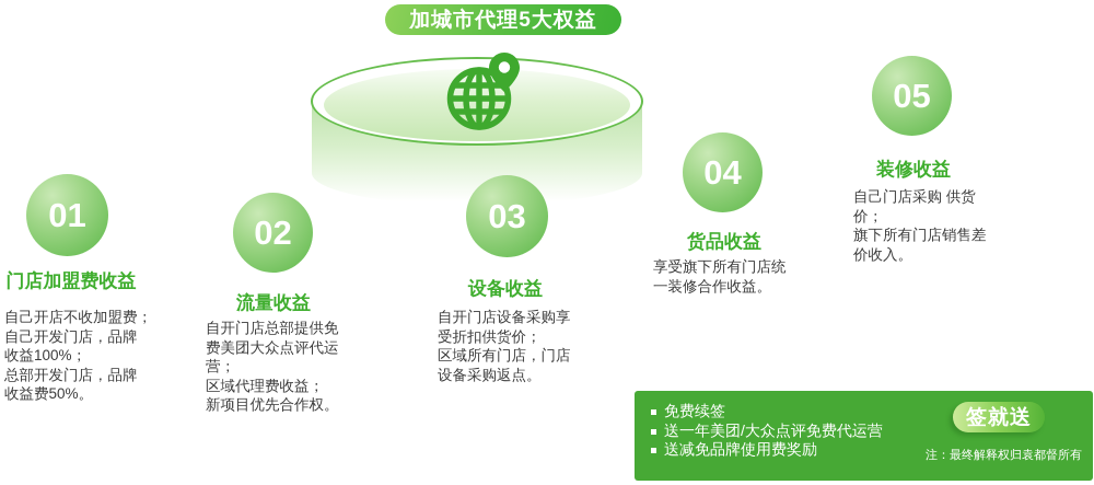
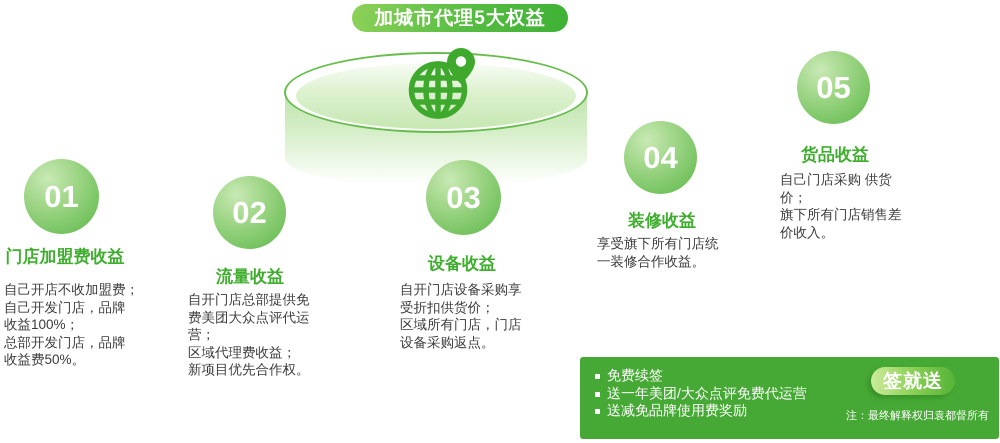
  加城市代理5大权益
  01
  门店加盟费收益
  自己开店不收加盟费；
  自己开发门店，品牌
  收益100%；
  总部开发门店，品牌
  收益费50%。
  02
  流量收益
  自开门店总部提供免
  费美团大众点评代运
  营；
  区域代理费收益；
  新项目优先合作权。
  03
  设备收益
  自开门店设备采购享
  受折扣供货价；
  区域所有门店，门店
  设备采购返点。
  04
- 货品收益
+ 装修收益
  享受旗下所有门店统
  一装修合作收益。
  05
- 装修收益
+ 货品收益
  自己门店采购 供货
  价；
  旗下所有门店销售差
  价收入。
  免费续签
  送一年美团/大众点评免费代运营
  送减免品牌使用费奖励
  签就送
  注：最终解释权归袁都督所有
